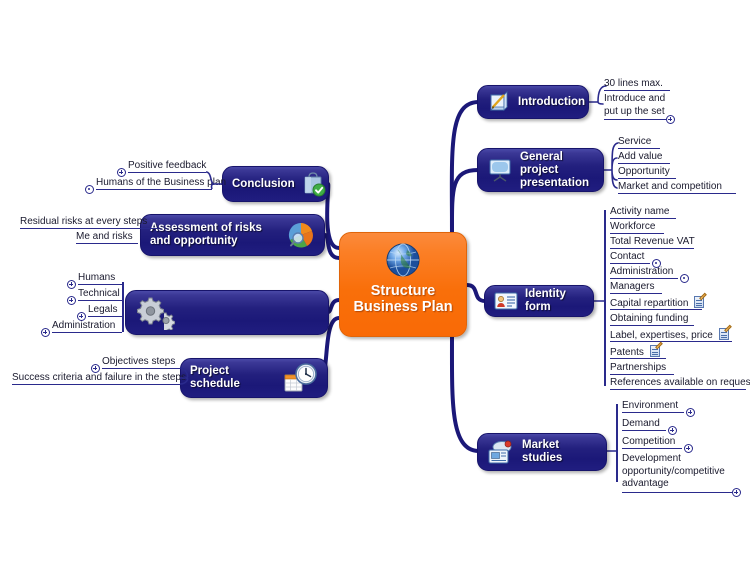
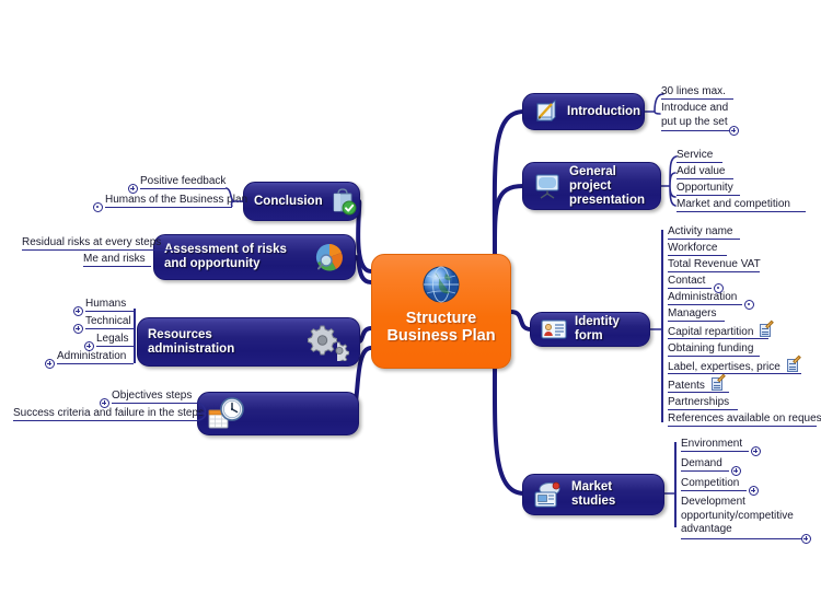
  Structure
  Business Plan
  Introduction
  30 lines max.
  Introduce and put up the set
  General project presentation
  Service
  Add value
  Opportunity
  Market and competition
  Identity form
  Activity name
  Workforce
  Total Revenue VAT
  Contact
  Administration
  Managers
  Capital repartition
  Obtaining funding
  Label, expertises, price
  Patents
  Partnerships
  References available on reques
  Market studies
  Environment
  Demand
  Competition
  Development opportunity/competitive advantage
  Conclusion
  Positive feedback
  Humans of the Business plan
  ssessment of risks and opportunity
  Residual risks at every steps
  Me and risks
+ Resources administration
  Humans
  Technical
  Legals
  Administration
- Project schedule
  Objectives steps
  Success criteria and failure in the step
